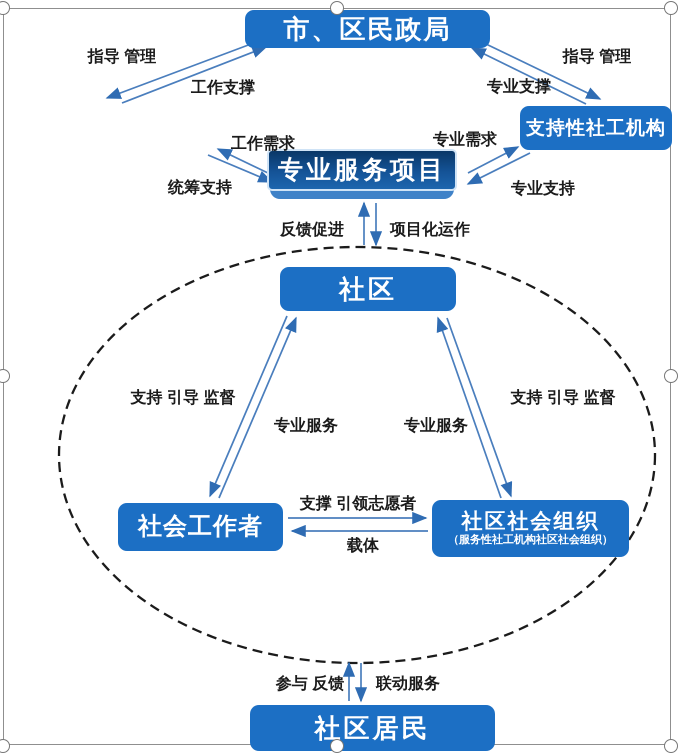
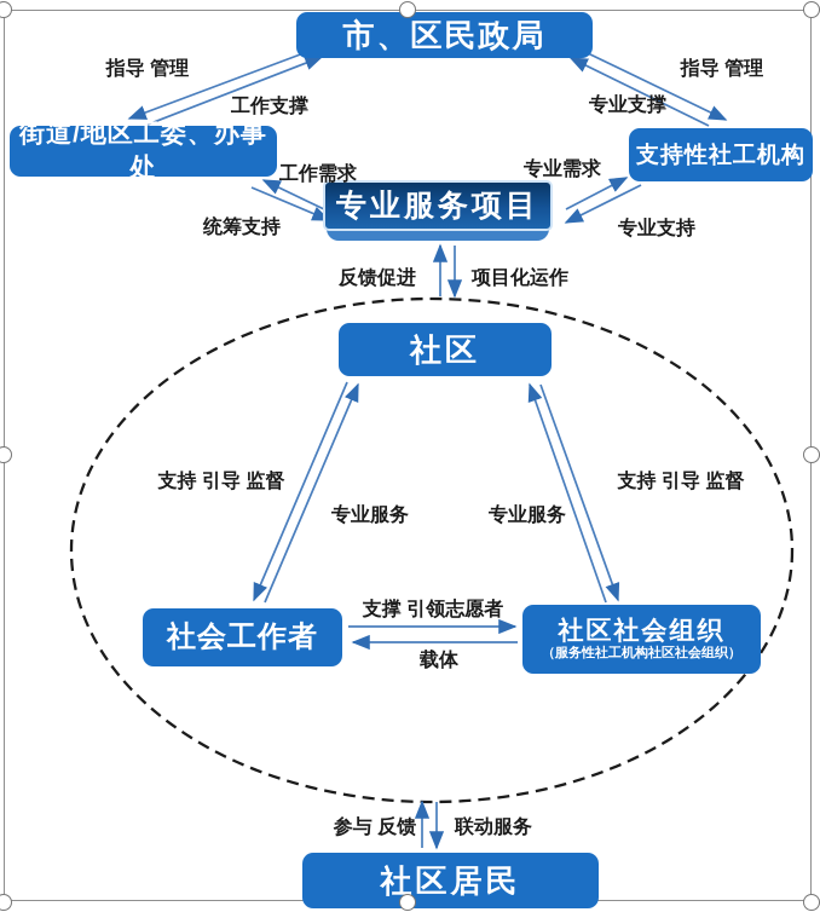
  市、区民政局
+ 街道/地区工委、办事处
  支持性社工机构
  专业服务项目
  社区
  社会工作者
  社区社会组织
  （服务性社工机构社区社会组织）
  社区居民
  指导 管理
  工作支撑
  指导 管理
  专业支撑
  工作需求
  专业需求
  统筹支持
  专业支持
  反馈促进
  项目化运作
  支持 引导 监督
  专业服务
  专业服务
  支持 引导 监督
  支撑 引领志愿者
  载体
  参与 反馈
  联动服务
